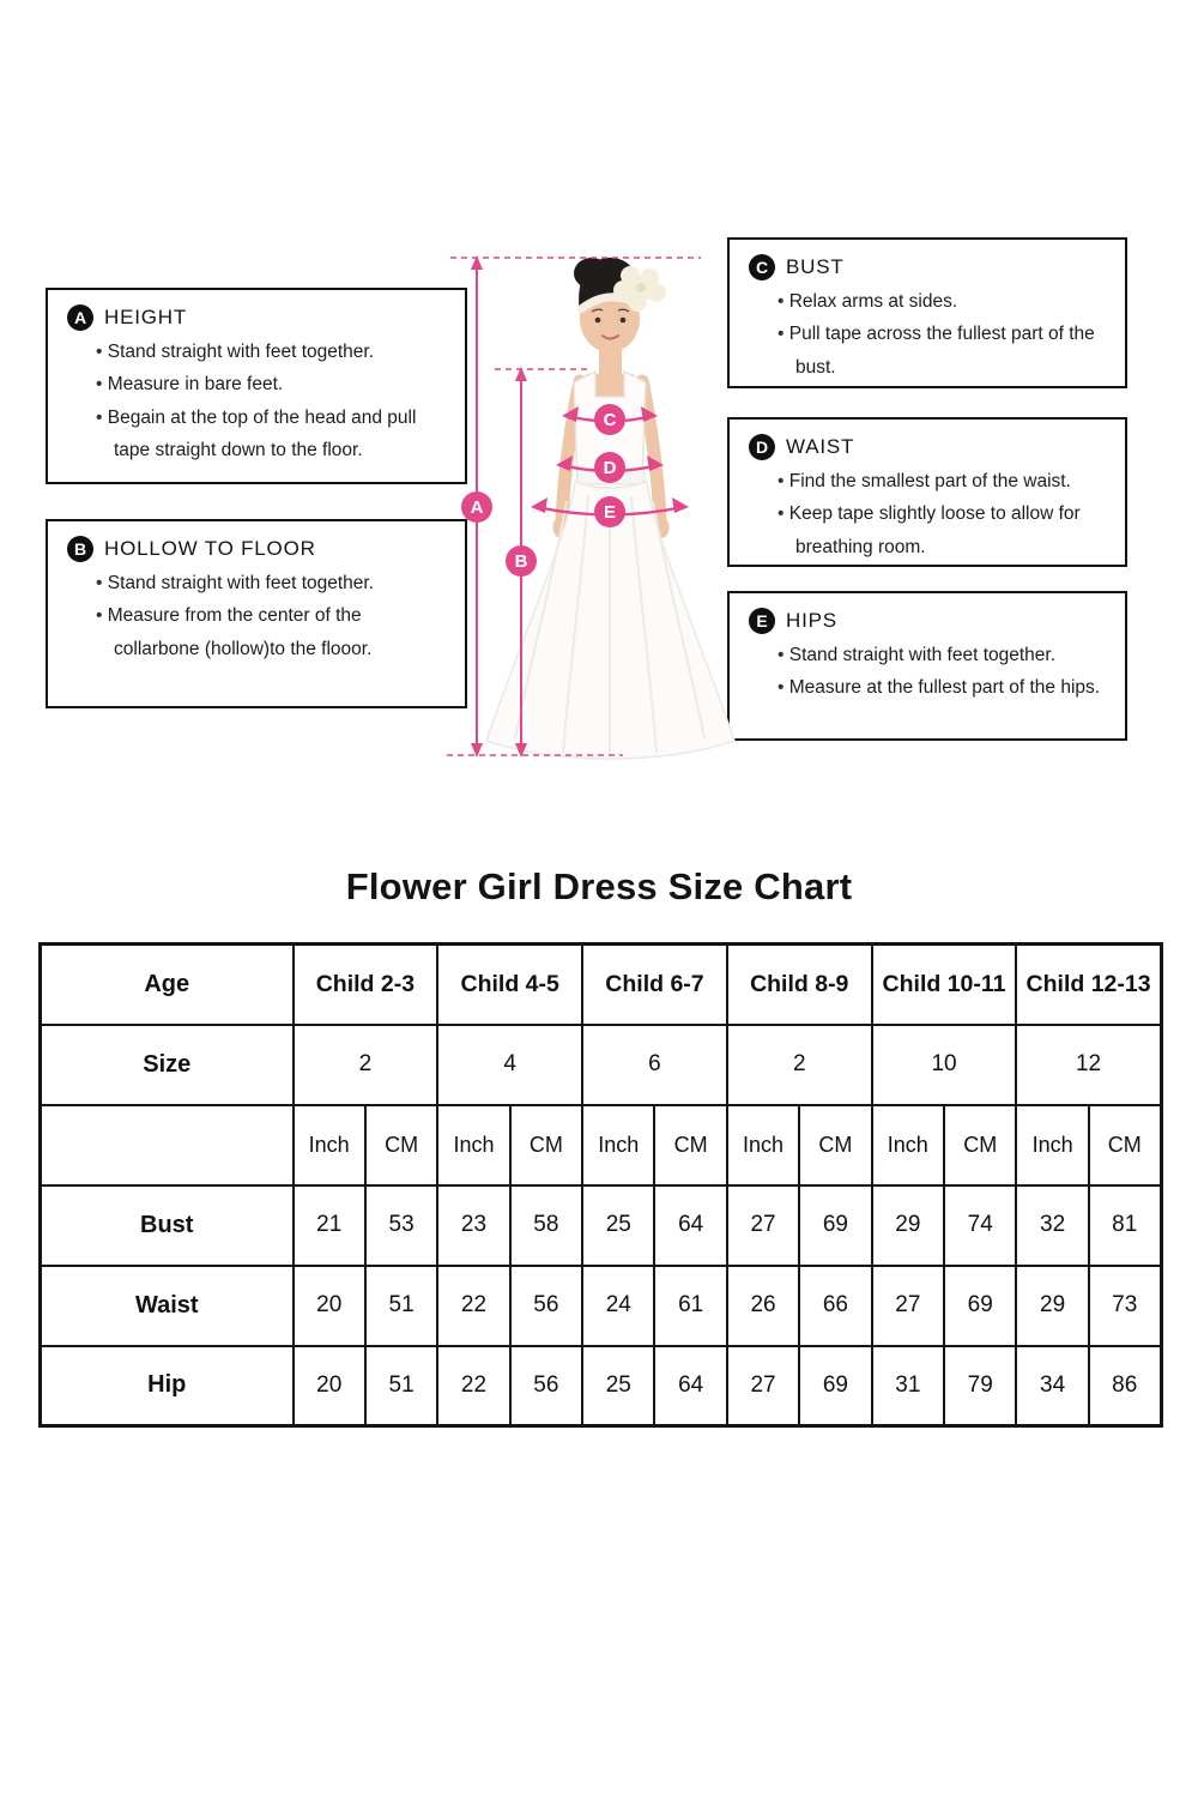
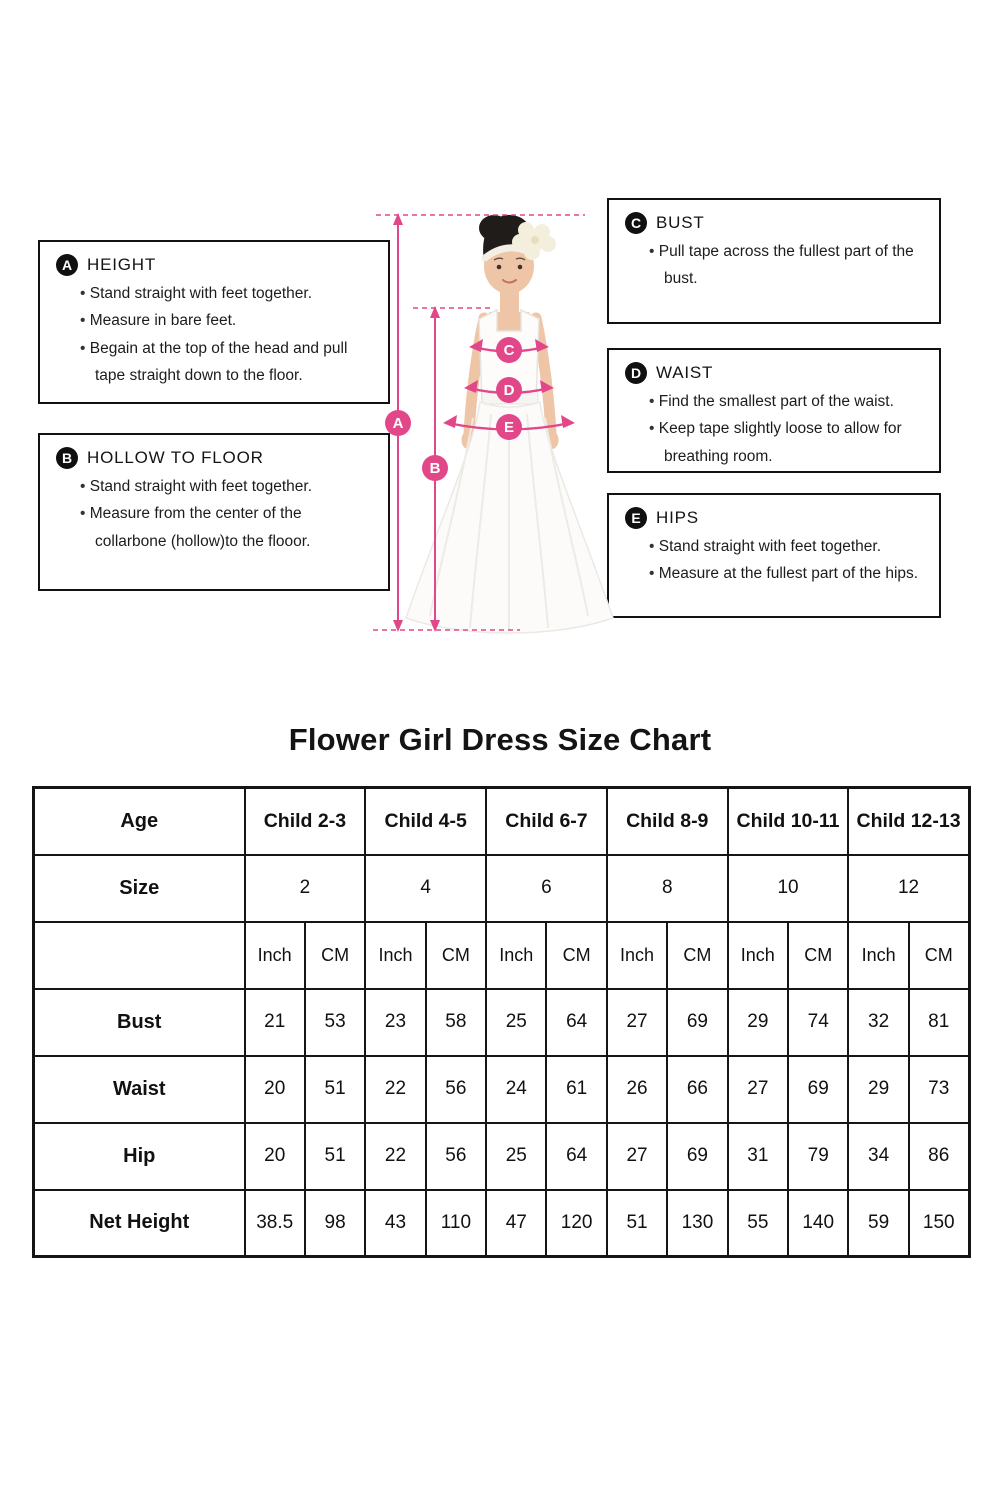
  A
  HEIGHT
  Stand straight with feet together.
  Measure in bare feet.
  Begain at the top of the head and pull tape straight down to the floor.
  B
  HOLLOW TO FLOOR
  Stand straight with feet together.
  Measure from the center of the collarbone (hollow)to the flooor.
  C
  BUST
- Relax arms at sides.
  Pull tape across the fullest part of the bust.
  D
  WAIST
  Find the smallest part of the waist.
  Keep tape slightly loose to allow for breathing room.
  E
  HIPS
  Stand straight with feet together.
  Measure at the fullest part of the hips.
  A
  B
  C
  D
  E
  Flower Girl Dress Size Chart
  Age	Child 2-3	Child 4-5	Child 6-7	Child 8-9	Child 10-11	Child 12-13
- Size	2	4	6	2	10	12
+ Size	2	4	6	8	10	12
  	Inch	CM	Inch	CM	Inch	CM	Inch	CM	Inch	CM	Inch	CM
  Bust	21	53	23	58	25	64	27	69	29	74	32	81
  Waist	20	51	22	56	24	61	26	66	27	69	29	73
  Hip	20	51	22	56	25	64	27	69	31	79	34	86
+ Net Height	38.5	98	43	110	47	120	51	130	55	140	59	150
